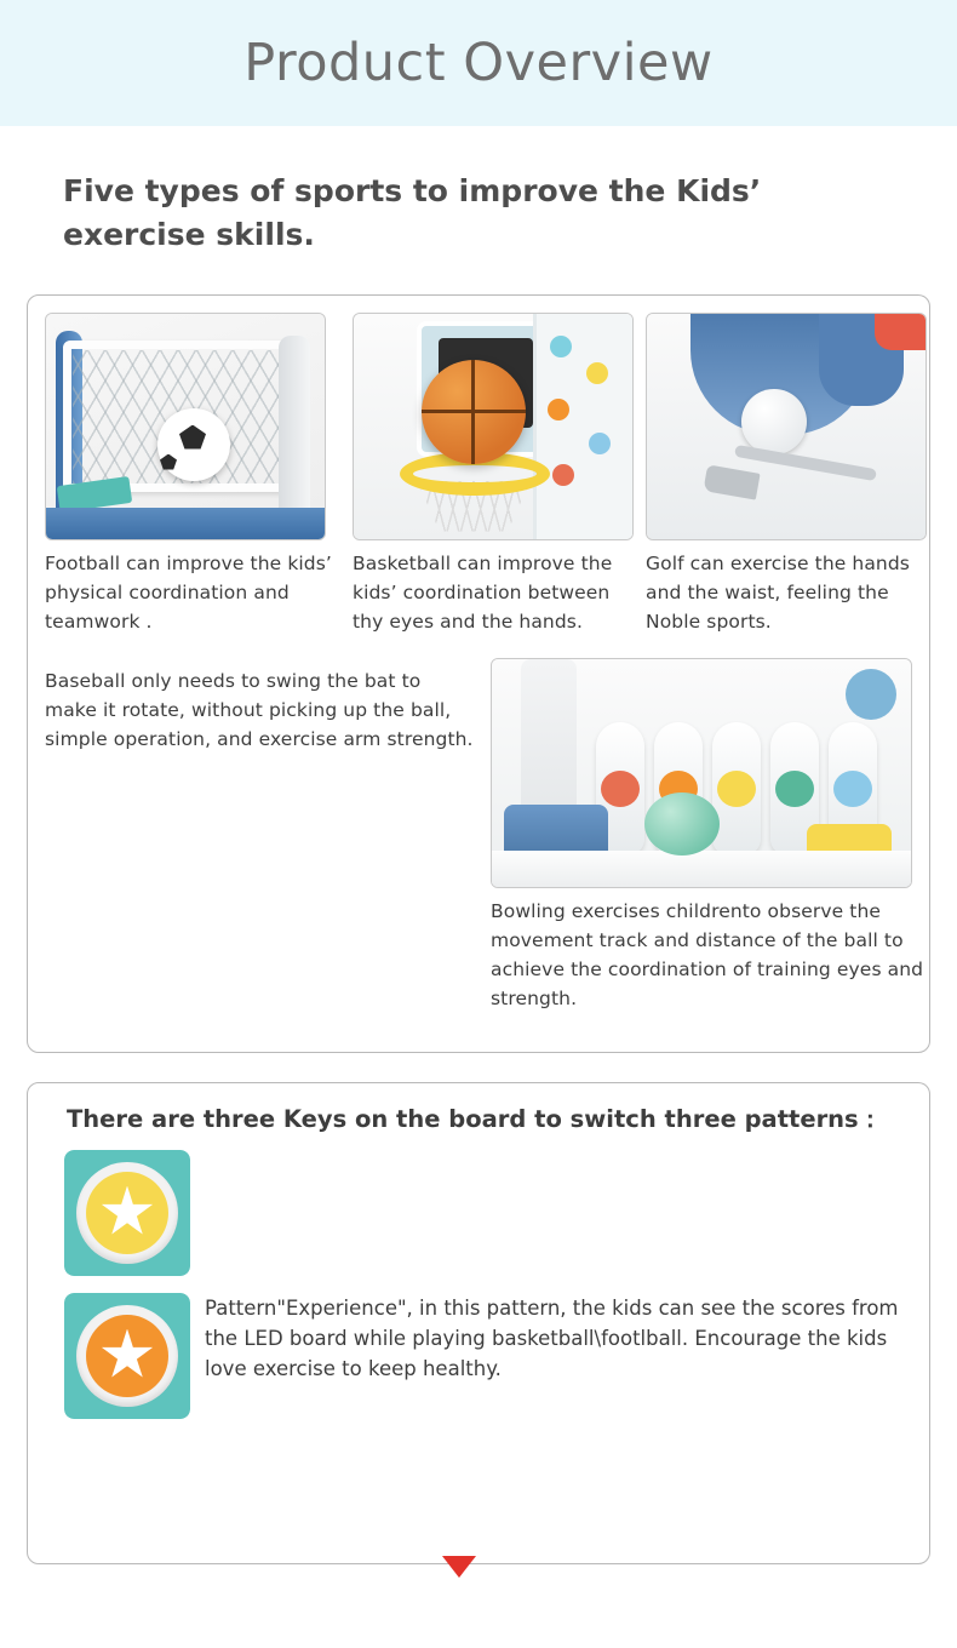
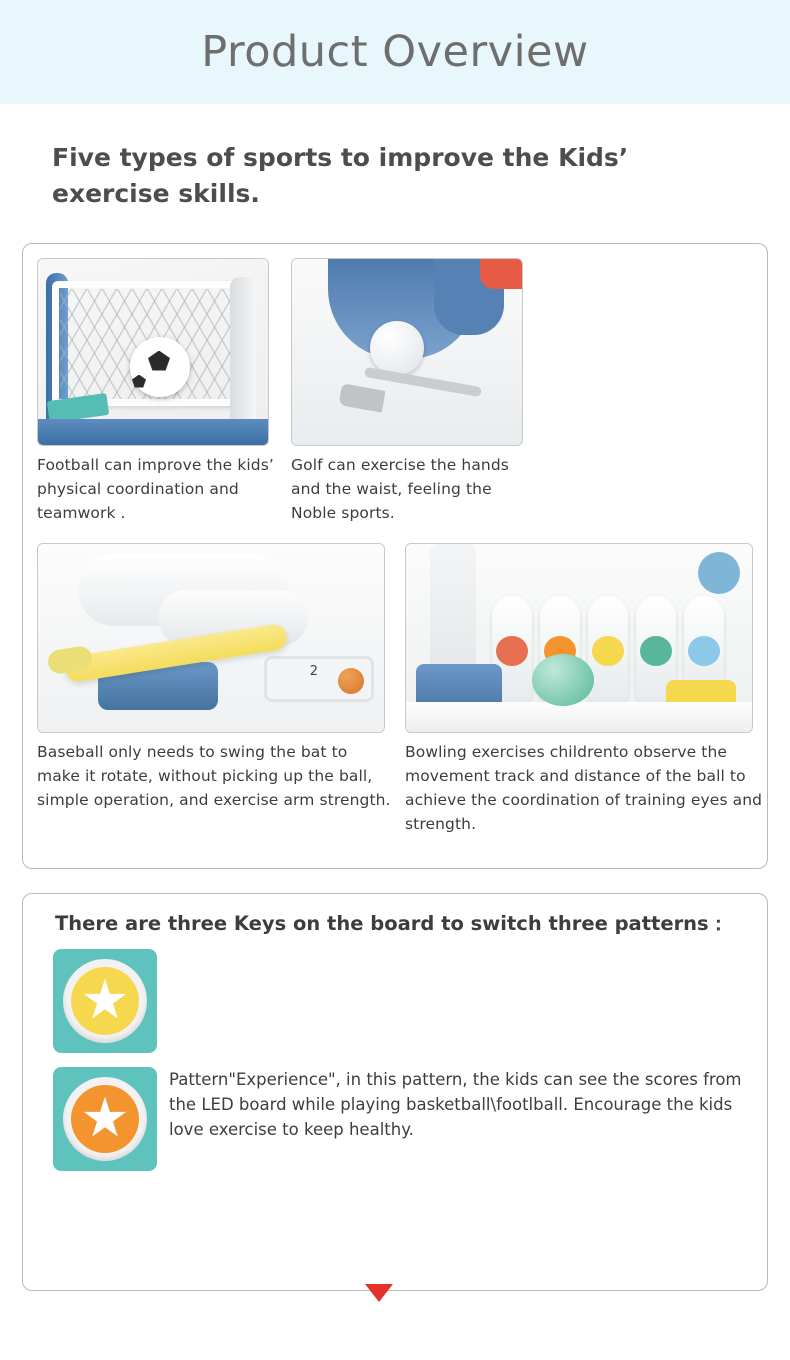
  Product Overview
  Five types of sports to improve the Kids’ exercise skills.
  Football can improve the kids’ physical coordination and teamwork .
- Basketball can improve the kids’ coordination between thy eyes and the hands.
  Golf can exercise the hands and the waist, feeling the Noble sports.
+ 2
  Baseball only needs to swing the bat to make it rotate, without picking up the ball, simple operation, and exercise arm strength.
  Bowling exercises childrento observe the movement track and distance of the ball to achieve the coordination of training eyes and strength.
  There are three Keys on the board to switch three patterns：
  Pattern"Experience", in this pattern, the kids can see the scores from the LED board while playing basketball\footlball. Encourage the kids love exercise to keep healthy.
